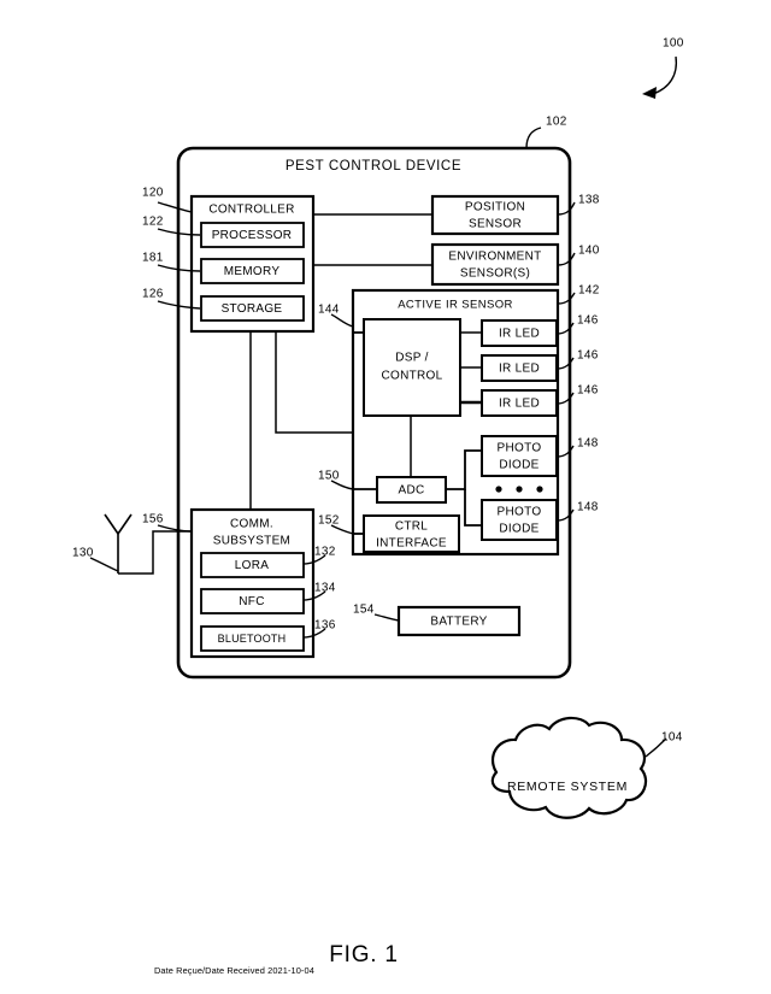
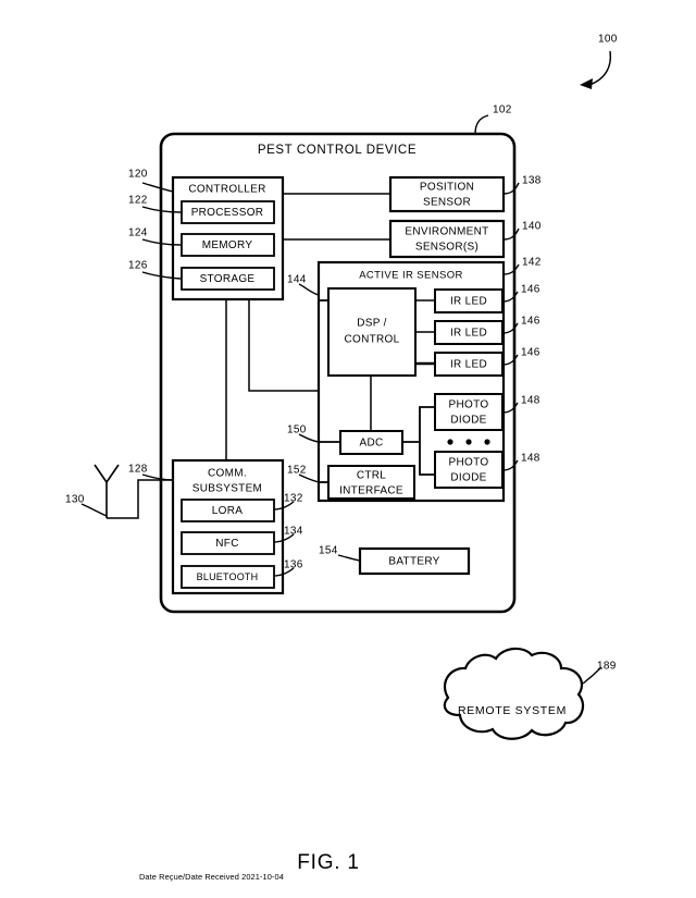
  PEST CONTROL DEVICE
  CONTROLLER
  PROCESSOR
  MEMORY
  STORAGE
  COMM.
  SUBSYSTEM
  LORA
  NFC
  BLUETOOTH
  POSITION
  SENSOR
  ENVIRONMENT
  SENSOR(S)
  ACTIVE IR SENSOR
  DSP /
  CONTROL
  IR LED
  IR LED
  IR LED
  PHOTO
  DIODE
  PHOTO
  DIODE
  ADC
  CTRL
  INTERFACE
  BATTERY
  REMOTE SYSTEM
  100
  102
- 104
+ 189
  120
  122
- 181
+ 124
  126
- 156
+ 128
  130
  132
  134
  136
  138
  140
  142
  146
  146
  146
  148
  148
  144
  150
  152
  154
  FIG. 1
  Date Reçue/Date Received 2021-10-04
